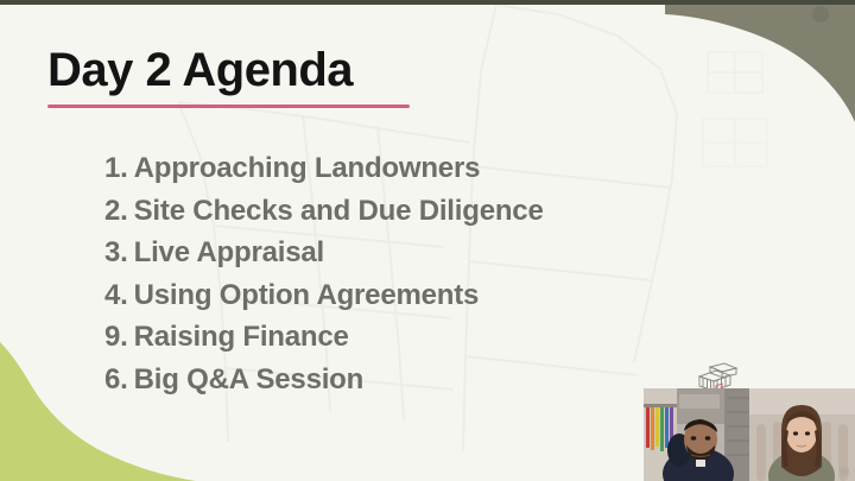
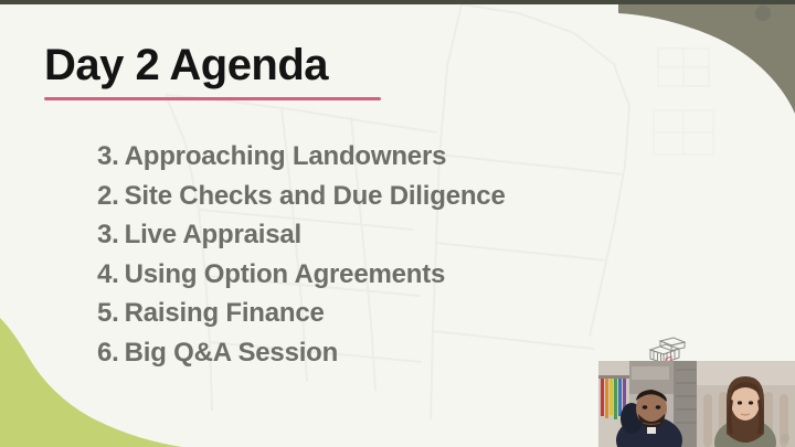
  Day 2 Agenda
- 1. Approaching Landowners
+ 3. Approaching Landowners
  2. Site Checks and Due Diligence
  3. Live Appraisal
  4. Using Option Agreements
- 9. Raising Finance
+ 5. Raising Finance
  6. Big Q&A Session
